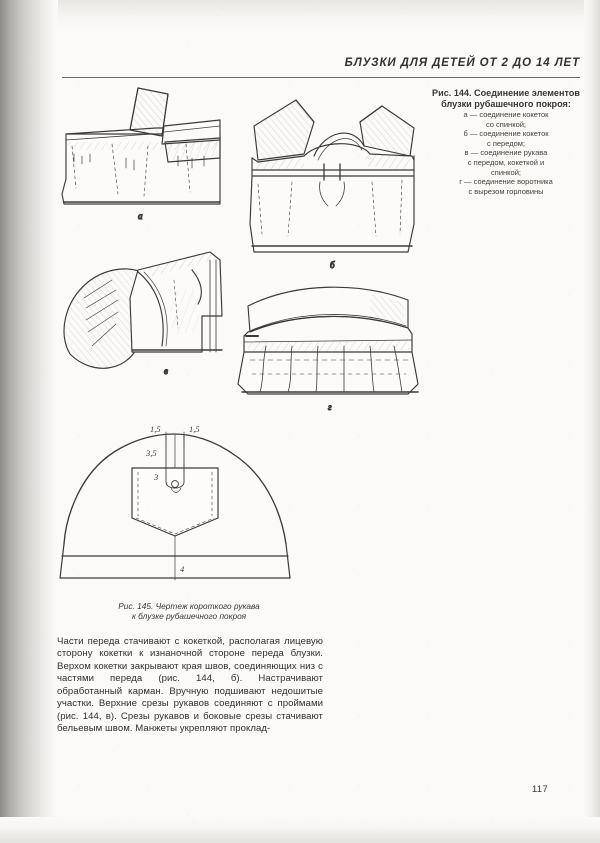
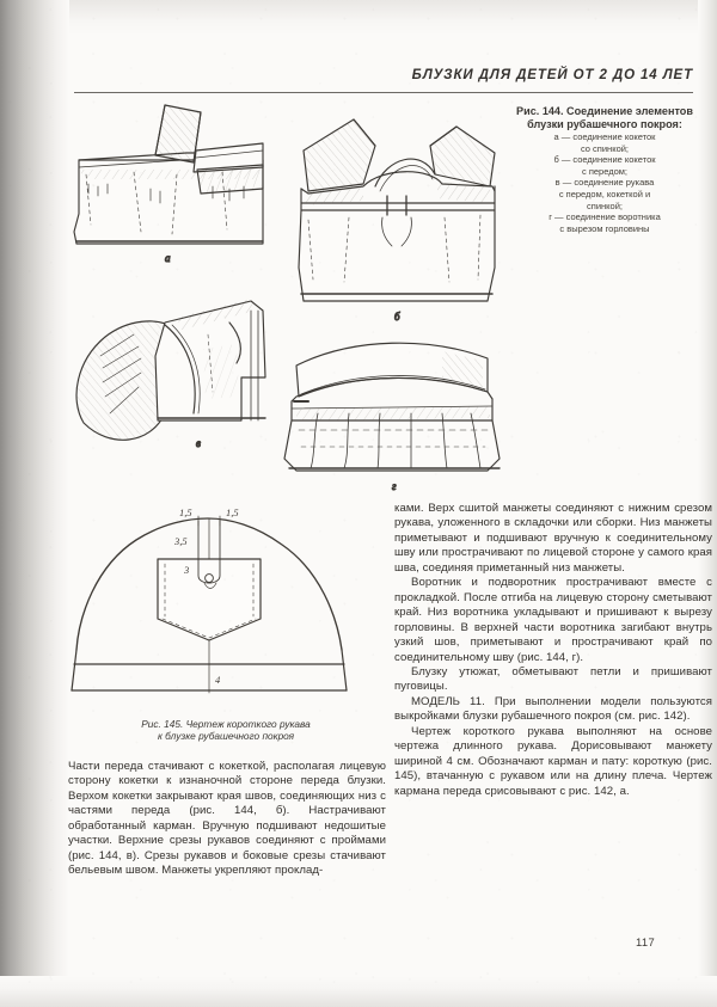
  БЛУЗКИ ДЛЯ ДЕТЕЙ ОТ 2 ДО 14 ЛЕТ
  а
  б
  в
  г
  Рис. 144. Соединение элементов блузки рубашечного покроя:
  а — соединение кокеток
  со спинкой;
  б — соединение кокеток
  с передом;
  в — соединение рукава
  с передом, кокеткой и
  спинкой;
  г — соединение воротника
  с вырезом горловины
  1,5
  1,5
  3,5
  3
  4
  Рис. 145. Чертеж короткого рукава
  к блузке рубашечного покроя
  Части переда стачивают с кокеткой, располагая лицевую сторону кокетки к изнаночной стороне переда блузки. Верхом кокетки закрывают края швов, соединяющих низ с частями переда (рис. 144, б). Настрачивают обработанный карман. Вручную подшивают недошитые участки. Верхние срезы рукавов соединяют с проймами (рис. 144, в). Срезы рукавов и боковые срезы стачивают бельевым швом. Манжеты укрепляют проклад-
+ ками. Верх сшитой манжеты соединяют с нижним срезом рукава, уложенного в складочки или сборки. Низ манжеты приметывают и подшивают вручную к соединительному шву или прострачивают по лицевой стороне у самого края шва, соединяя приметанный низ манжеты.
+ Воротник и подворотник прострачивают вместе с прокладкой. После отгиба на лицевую сторону сметывают край. Низ воротника укладывают и пришивают к вырезу горловины. В верхней части воротника загибают внутрь узкий шов, приметывают и прострачивают край по соединительному шву (рис. 144, г).
+ Блузку утюжат, обметывают петли и пришивают пуговицы.
+ МОДЕЛЬ 11. При выполнении модели пользуются выкройками блузки рубашечного покроя (см. рис. 142).
+ Чертеж короткого рукава выполняют на основе чертежа длинного рукава. Дорисовывают манжету шириной 4 см. Обозначают карман и пату: короткую (рис. 145), втачанную с рукавом или на длину плеча. Чертеж кармана переда срисовывают с рис. 142, а.
  117
